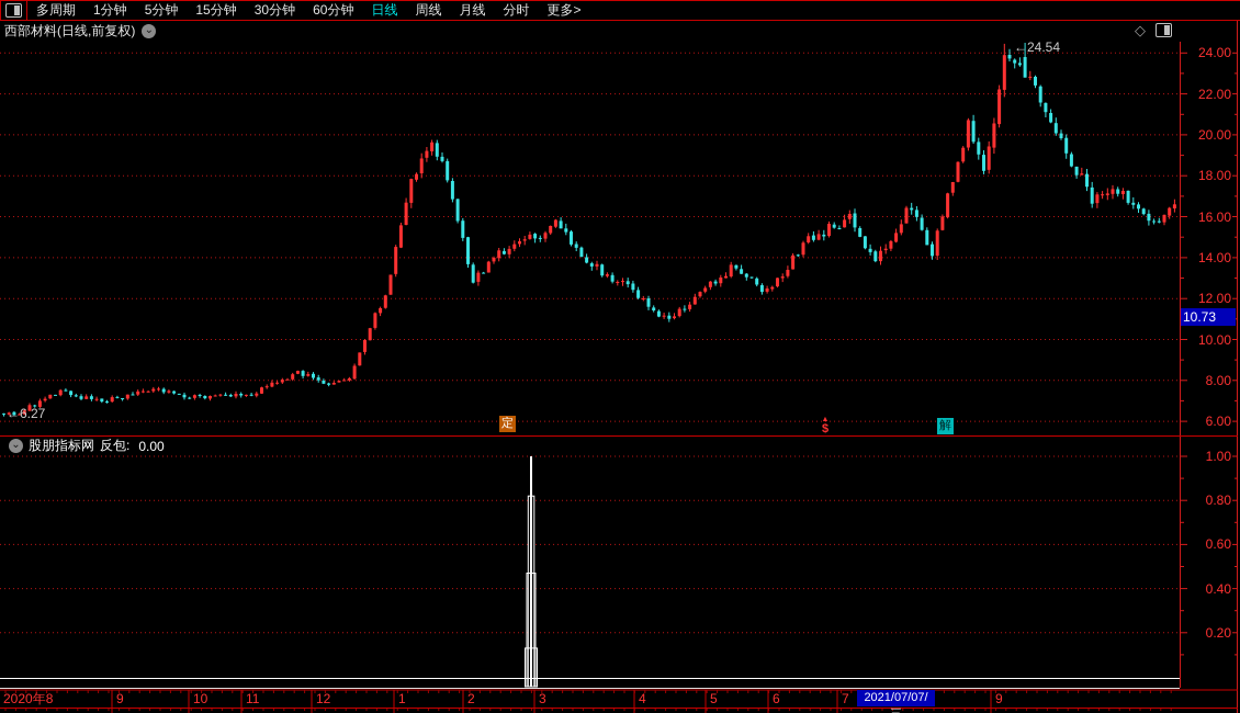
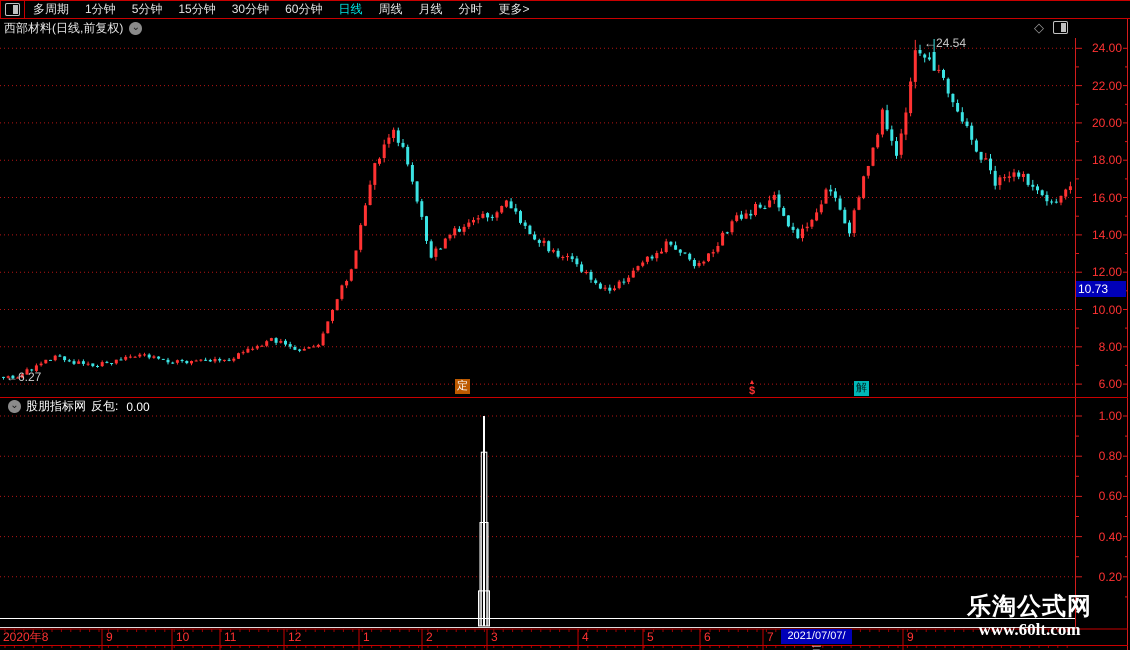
  多周期
  1分钟
  5分钟
  15分钟
  30分钟
  60分钟
  日线
  周线
  月线
  分时
  更多>
  西部材料(日线,前复权)
  ⌄
  ◇
  24.00
  22.00
  20.00
  18.00
  16.00
  14.00
  12.00
  10.00
  8.00
  6.00
  1.00
  0.80
  0.60
  0.40
  0.20
  2020年8
  9
  10
  11
  12
  1
  2
  3
  4
  5
  6
  7
  9
  ←6.27
  ←24.54
  定
  $
  解
  10.73
  2021/07/07/
  ⌄
  股朋指标网
  反包:
  0.00
+ 乐淘公式网
+ www.60lt.com
